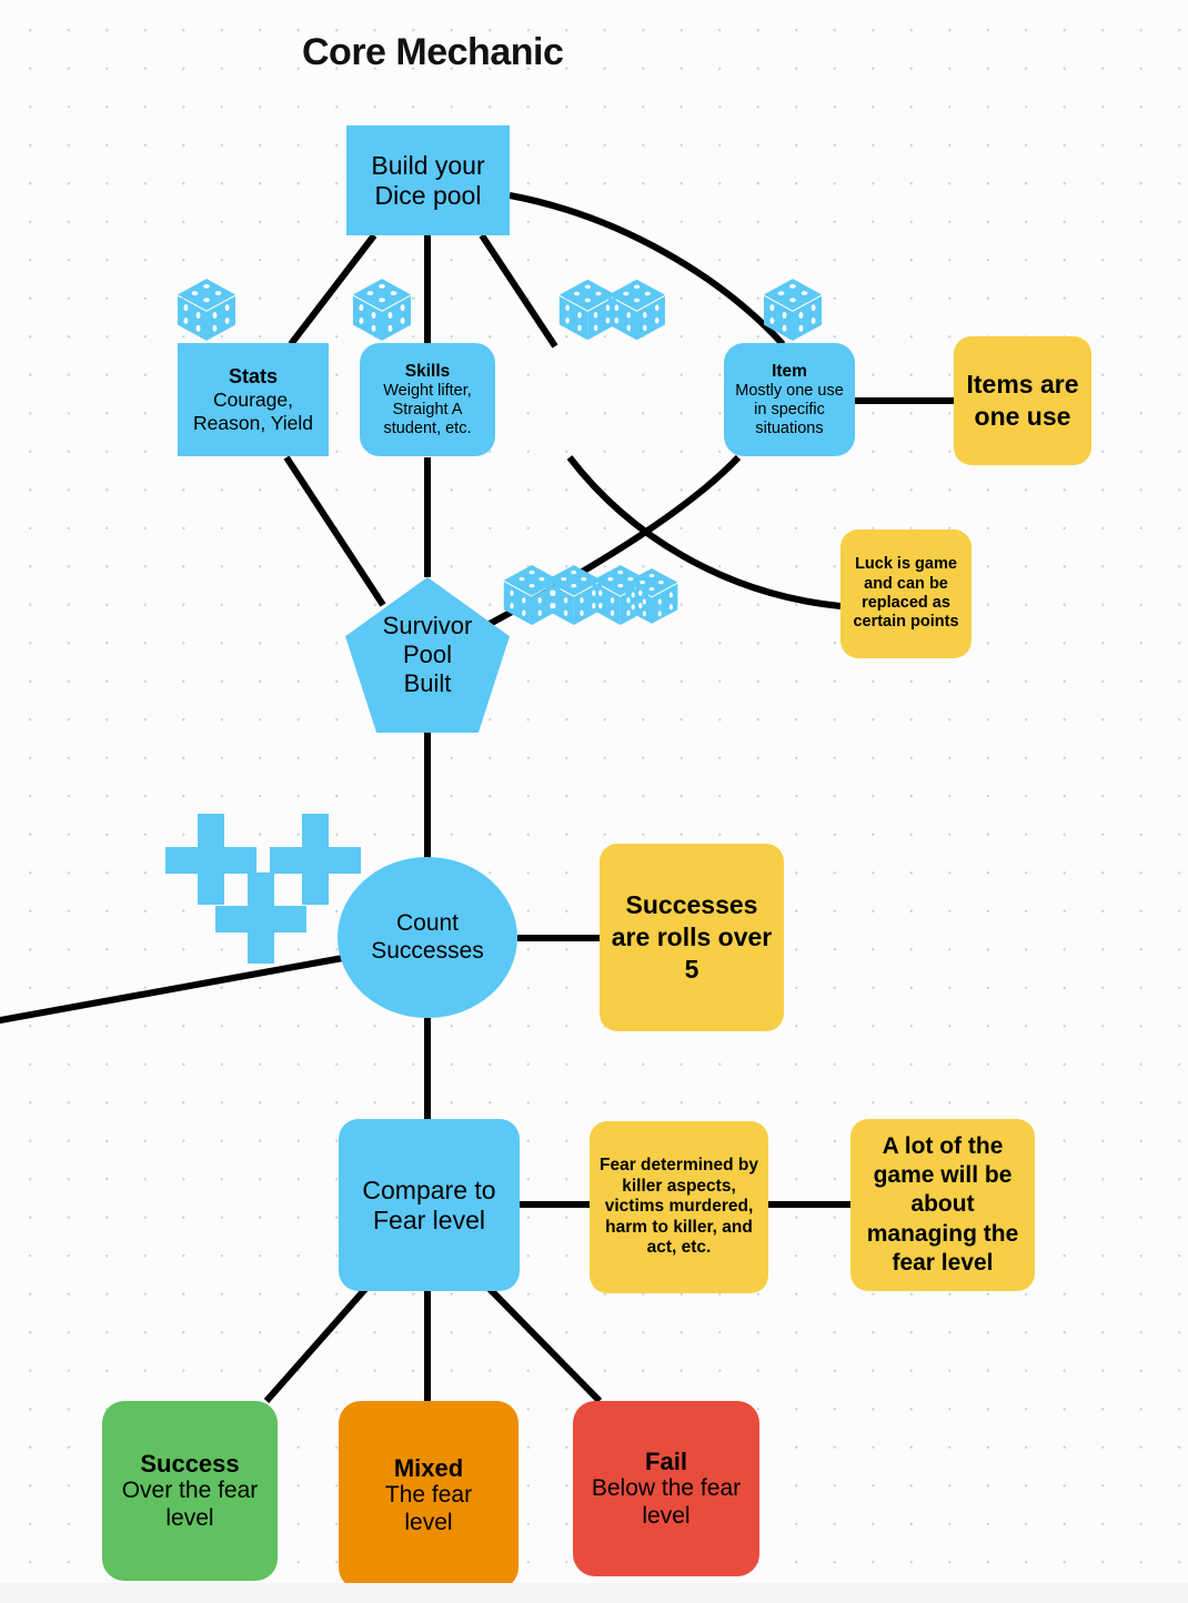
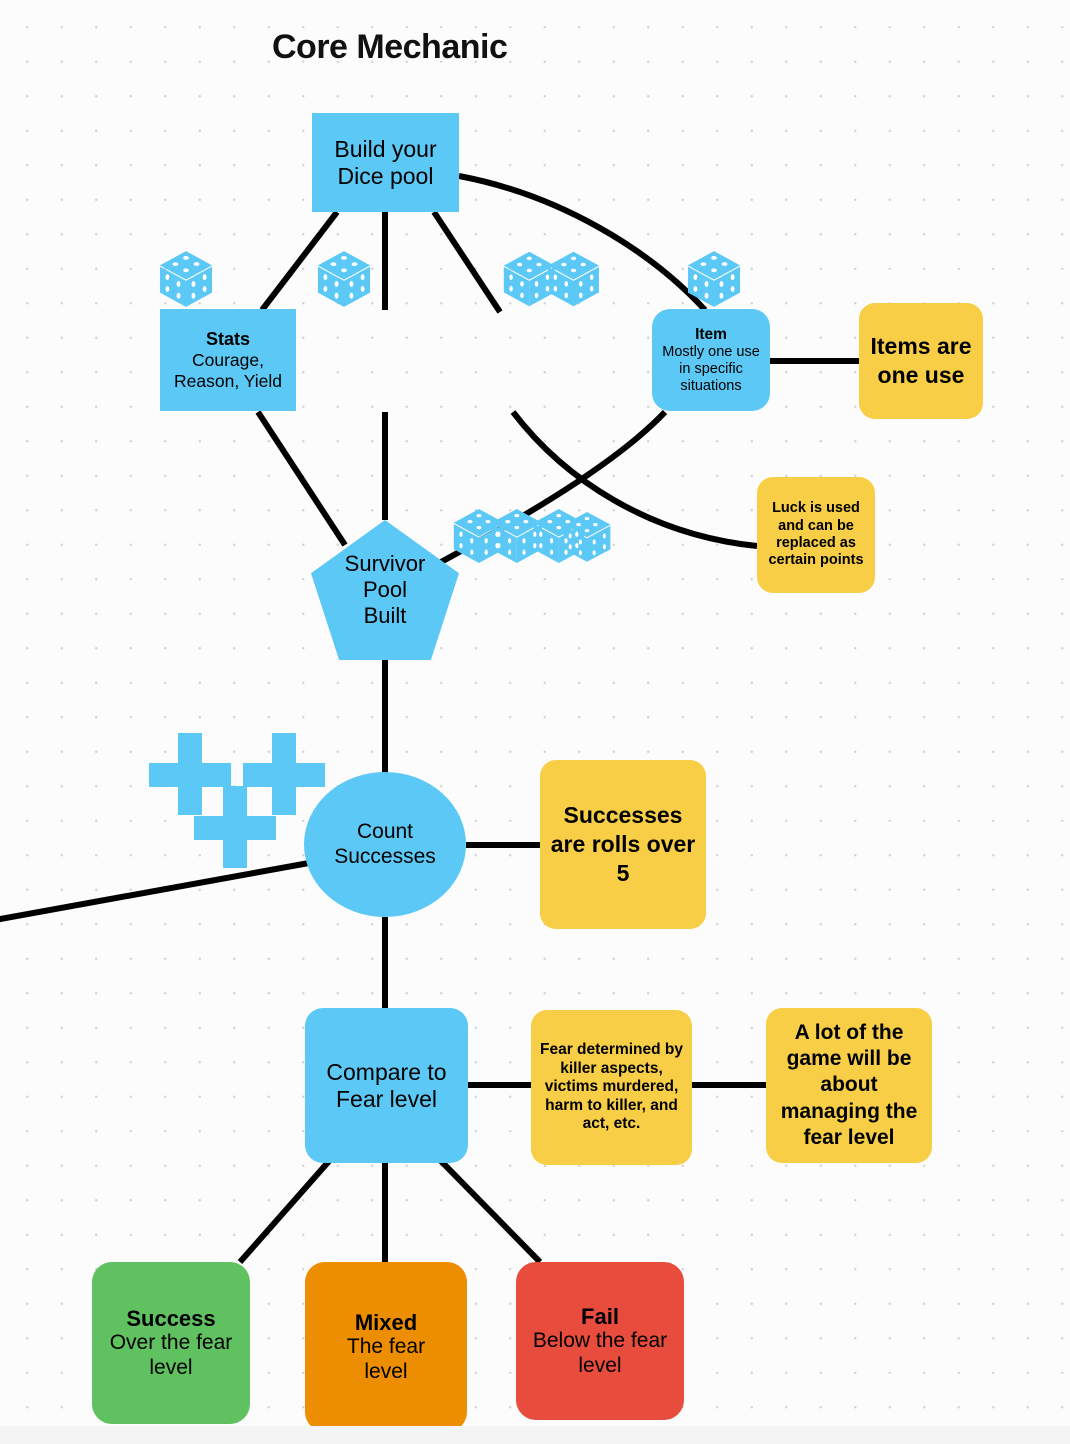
  Core Mechanic
  Build your
  Dice pool
  Stats
  Courage, Reason, Yield
- Skills
- Weight lifter, Straight A student, etc.
  Item
  Mostly one use in specific situations
  Items are one use
- Luck is game and can be replaced as certain points
+ Luck is used and can be replaced as certain points
  Survivor
  Pool
  Built
  Count
  Successes
  Successes are rolls over 5
  Compare to
  Fear level
  Fear determined by killer aspects, victims murdered, harm to killer, and act, etc.
  A lot of the game will be about managing the fear level
  Success
  Over the fear level
  Mixed
  The fear level
  Fail
  Below the fear level
